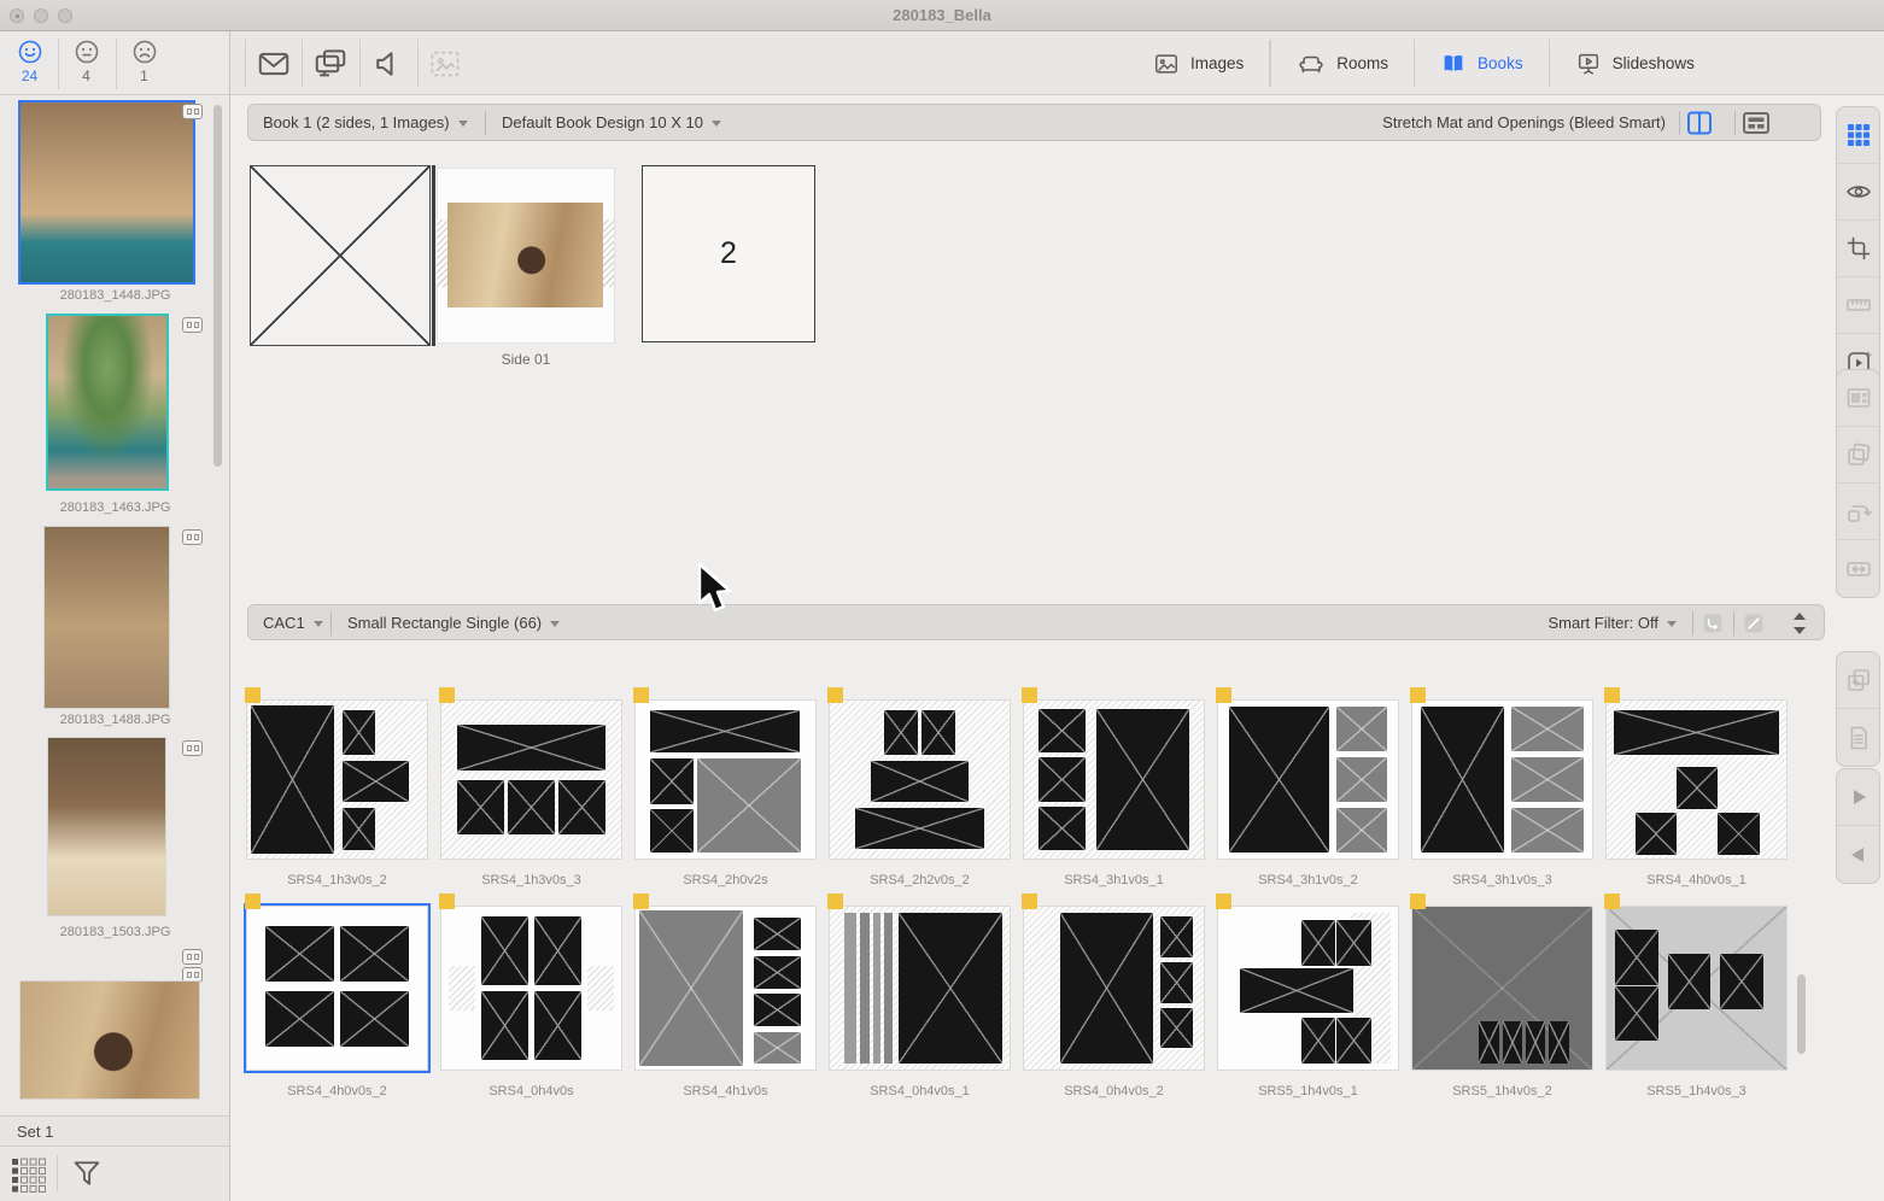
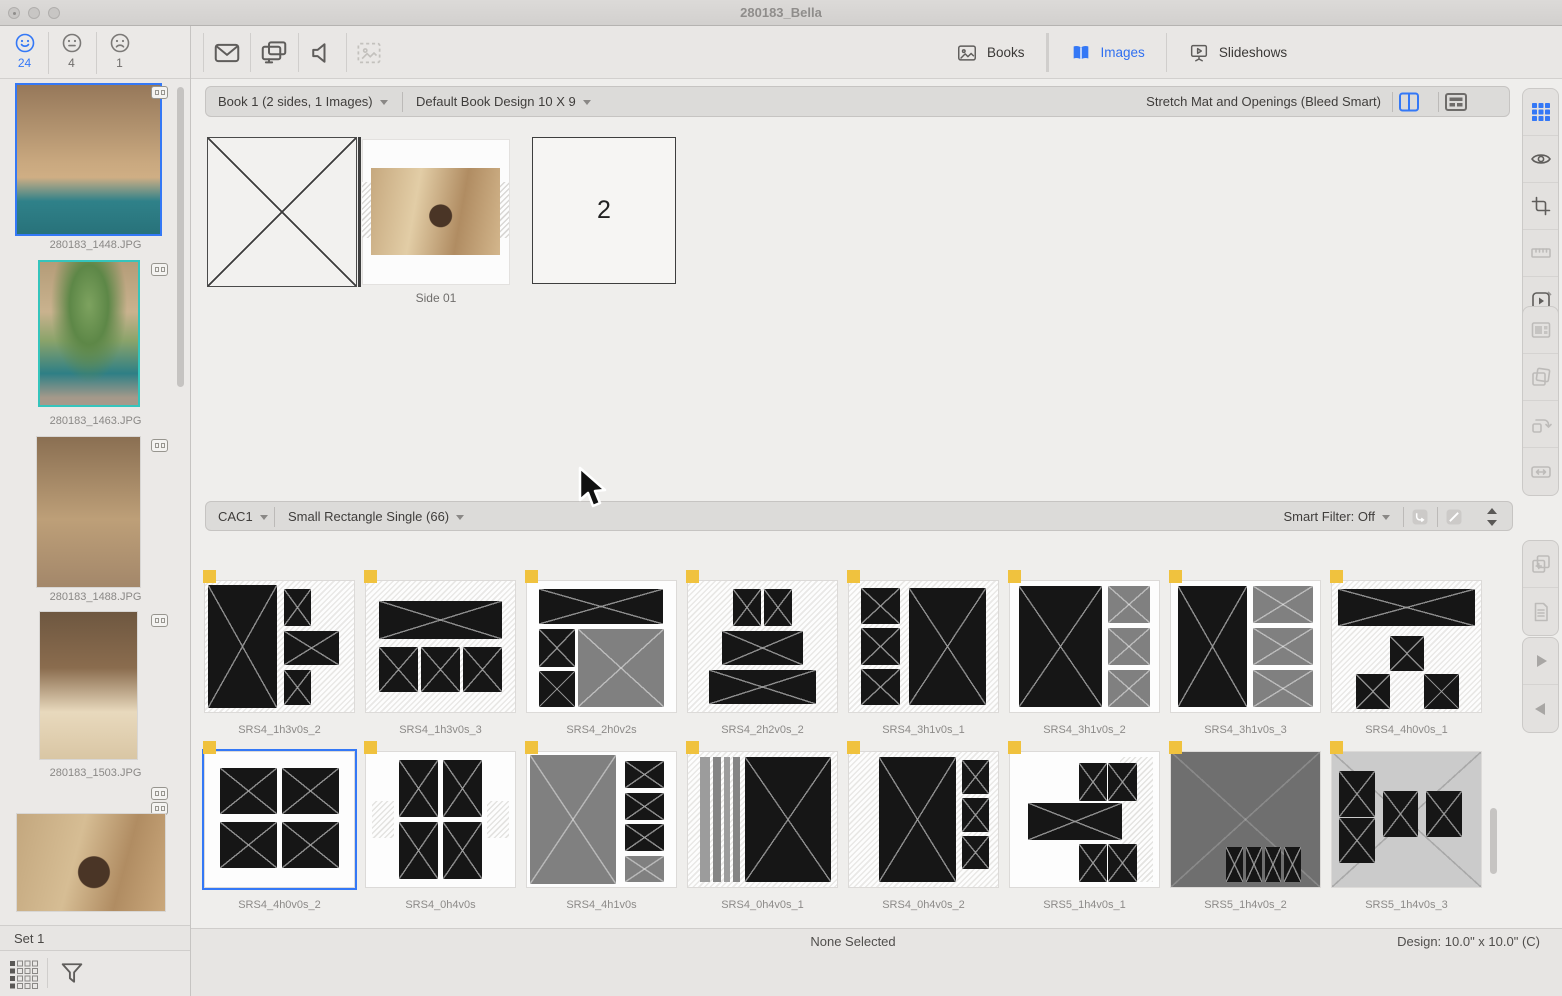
  280183_Bella
  24
  4
  1
  280183_1448.JPG
  280183_1463.JPG
  280183_1488.JPG
  280183_1503.JPG
  Set 1
- Images
+ Books
- Rooms
- Books
+ Images
  Slideshows
  Book 1 (2 sides, 1 Images)
- Default Book Design 10 X 10
+ Default Book Design 10 X 9
  Stretch Mat and Openings (Bleed Smart)
  Side 01
  2
  CAC1
  Small Rectangle Single (66)
  Smart Filter: Off
  SRS4_1h3v0s_2
  SRS4_1h3v0s_3
  SRS4_2h0v2s
  SRS4_2h2v0s_2
  SRS4_3h1v0s_1
  SRS4_3h1v0s_2
  SRS4_3h1v0s_3
  SRS4_4h0v0s_1
  SRS4_4h0v0s_2
  SRS4_0h4v0s
  SRS4_4h1v0s
  SRS4_0h4v0s_1
  SRS4_0h4v0s_2
  SRS5_1h4v0s_1
  SRS5_1h4v0s_2
  SRS5_1h4v0s_3
+ None Selected
+ Design: 10.0" x 10.0" (C)
